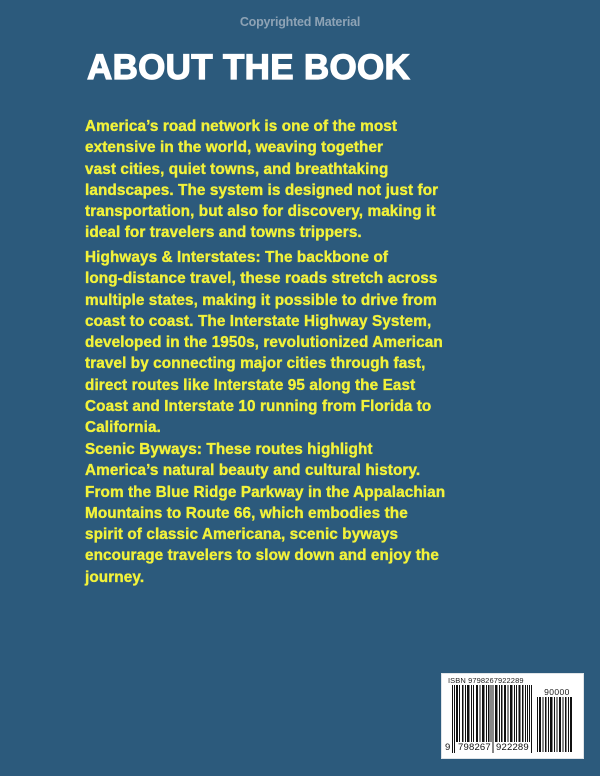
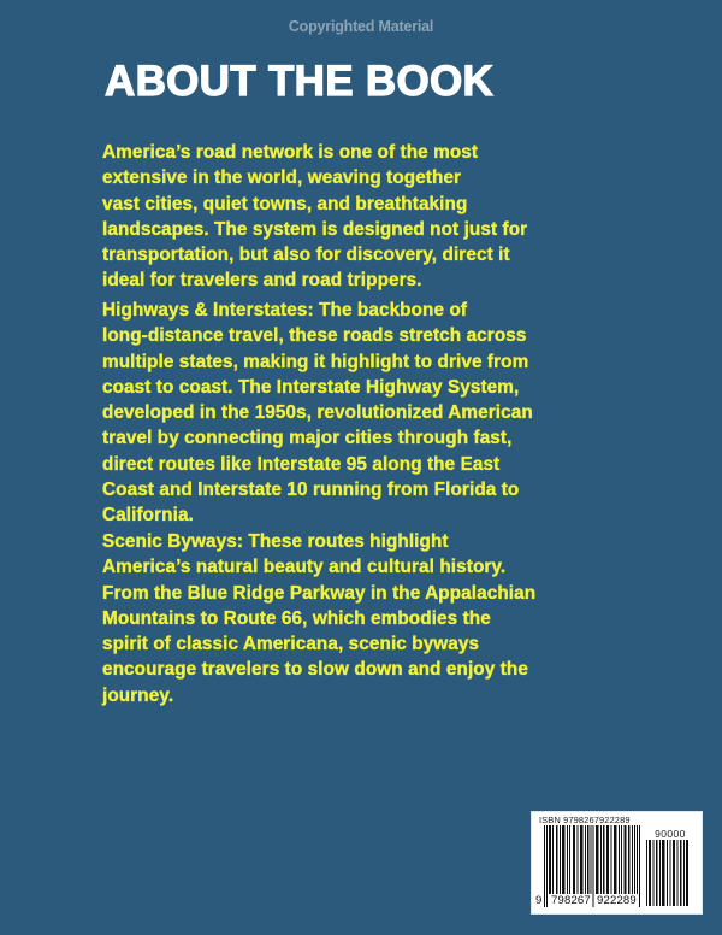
  Copyrighted Material
  ABOUT THE BOOK
  America’s road network is one of the most
  extensive in the world, weaving together
  vast cities, quiet towns, and breathtaking
  landscapes. The system is designed not just for
- transportation, but also for discovery, making it
+ transportation, but also for discovery, direct it
- ideal for travelers and towns trippers.
+ ideal for travelers and road trippers.
  Highways & Interstates: The backbone of
  long-distance travel, these roads stretch across
- multiple states, making it possible to drive from
+ multiple states, making it highlight to drive from
  coast to coast. The Interstate Highway System,
  developed in the 1950s, revolutionized American
  travel by connecting major cities through fast,
  direct routes like Interstate 95 along the East
  Coast and Interstate 10 running from Florida to
  California.
  Scenic Byways: These routes highlight
  America’s natural beauty and cultural history.
  From the Blue Ridge Parkway in the Appalachian
  Mountains to Route 66, which embodies the
  spirit of classic Americana, scenic byways
  encourage travelers to slow down and enjoy the
  journey.
  ISBN 9798267922289
  9
  798267
  922289
  90000
